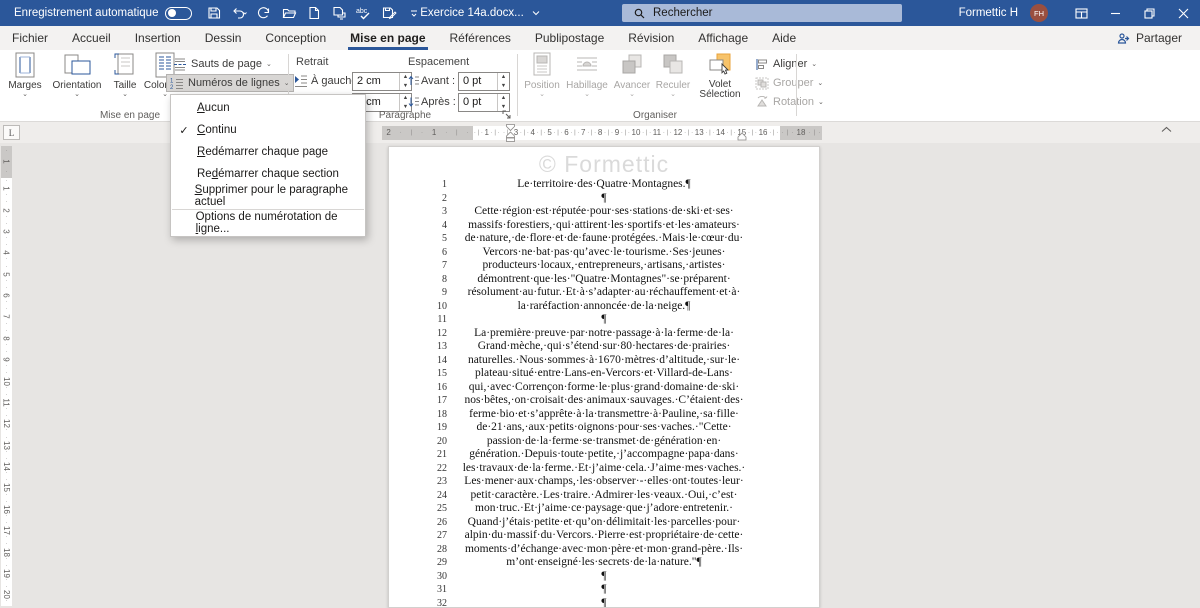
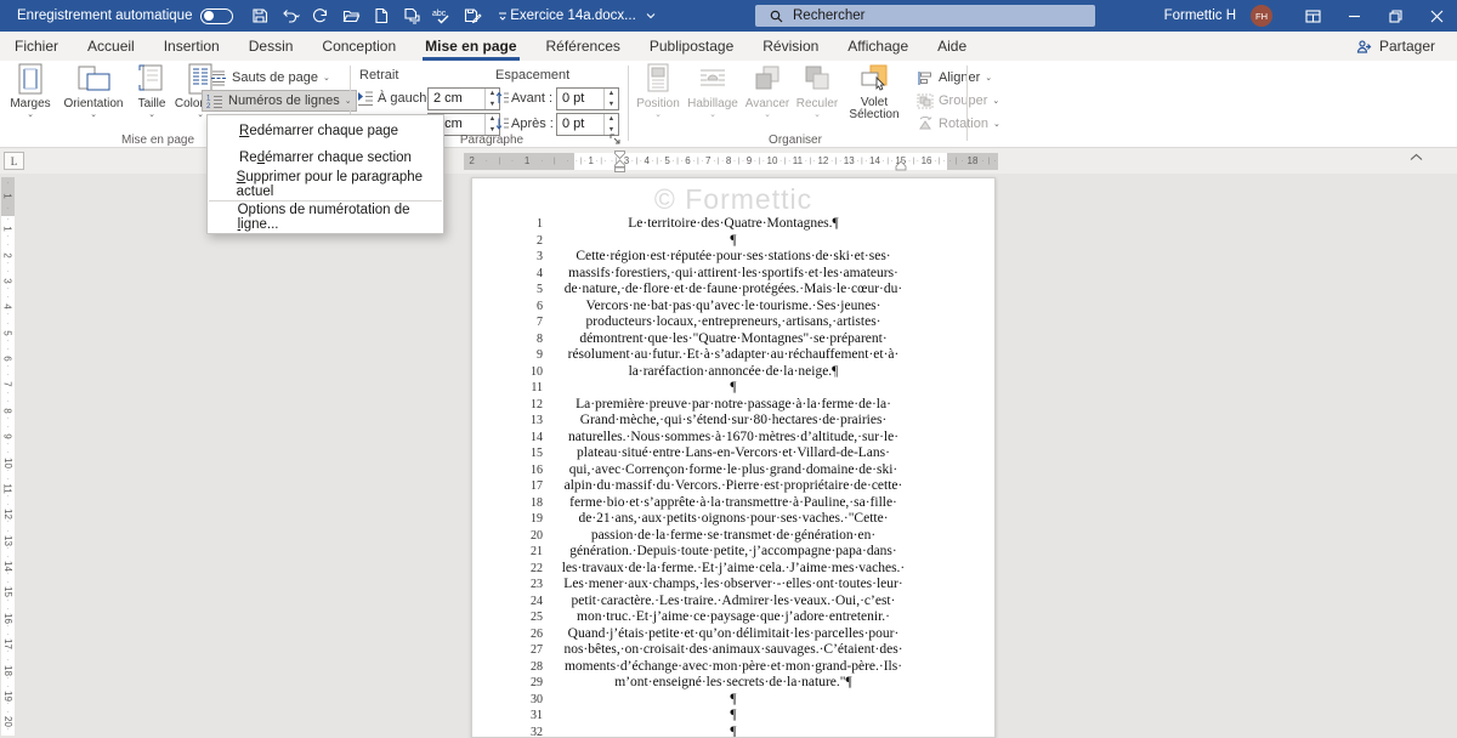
  Enregistrement automatique
  Exercice 14a.docx...
  Rechercher
  Formettic H
  FH
  Fichier
  Accueil
  Insertion
  Dessin
  Conception
  Mise en page
  Références
  Publipostage
  Révision
  Affichage
  Aide
  Partager
  Marges
  Orientation
  Taille
  Sauts de page
  Numéros de lignes
  Mise en page
  Retrait
  À gauch
  2 cm
  Espacement
  Avant :
  0 pt
  Après :
  0 pt
  Paragraphe
  Position
  Habillage
  Avancer
  Reculer
  Volet Sélection
  Aligner
  Grouper
  Rotation
  Organiser
- Aucun
- ✓
- Continu
  Redémarrer chaque page
  Redémarrer chaque section
  Supprimer pour le paragraphe actuel
  Options de numérotation de ligne...
  L
  2
  1
  1
  3
  4
  5
  6
  7
  8
  9
  10
  11
  12
  13
  14
  15
  16
  18
  © Formettic
  1
  Le·territoire·des·Quatre·Montagnes.¶
  2
  ¶
  3
  Cette·région·est·réputée·pour·ses·stations·de·ski·et·ses·
  4
  massifs·forestiers,·qui·attirent·les·sportifs·et·les·amateurs·
  5
  de·nature,·de·flore·et·de·faune·protégées.·Mais·le·cœur·du·
  6
  Vercors·ne·bat·pas·qu’avec·le·tourisme.·Ses·jeunes·
  7
  producteurs·locaux,·entrepreneurs,·artisans,·artistes·
  8
  démontrent·que·les·"Quatre·Montagnes"·se·préparent·
  9
  résolument·au·futur.·Et·à·s’adapter·au·réchauffement·et·à·
  10
  la·raréfaction·annoncée·de·la·neige.¶
  11
  ¶
  12
  La·première·preuve·par·notre·passage·à·la·ferme·de·la·
  13
  Grand·mèche,·qui·s’étend·sur·80·hectares·de·prairies·
  14
  naturelles.·Nous·sommes·à·1670·mètres·d’altitude,·sur·le·
  15
  plateau·situé·entre·Lans-en-Vercors·et·Villard-de-Lans·
  16
  qui,·avec·Corrençon·forme·le·plus·grand·domaine·de·ski·
  17
- nos·bêtes,·on·croisait·des·animaux·sauvages.·C’étaient·des·
+ alpin·du·massif·du·Vercors.·Pierre·est·propriétaire·de·cette·
  18
  ferme·bio·et·s’apprête·à·la·transmettre·à·Pauline,·sa·fille·
  19
  de·21·ans,·aux·petits·oignons·pour·ses·vaches.·"Cette·
  20
  passion·de·la·ferme·se·transmet·de·génération·en·
  21
  génération.·Depuis·toute·petite,·j’accompagne·papa·dans·
  22
  les·travaux·de·la·ferme.·Et·j’aime·cela.·J’aime·mes·vaches.·
  23
  Les·mener·aux·champs,·les·observer·-·elles·ont·toutes·leur·
  24
  petit·caractère.·Les·traire.·Admirer·les·veaux.·Oui,·c’est·
  25
  mon·truc.·Et·j’aime·ce·paysage·que·j’adore·entretenir.·
  26
  Quand·j’étais·petite·et·qu’on·délimitait·les·parcelles·pour·
  27
- alpin·du·massif·du·Vercors.·Pierre·est·propriétaire·de·cette·
+ nos·bêtes,·on·croisait·des·animaux·sauvages.·C’étaient·des·
  28
  moments·d’échange·avec·mon·père·et·mon·grand-père.·Ils·
  29
  m’ont·enseigné·les·secrets·de·la·nature."¶
  30
  ¶
  31
  ¶
  32
  ¶
